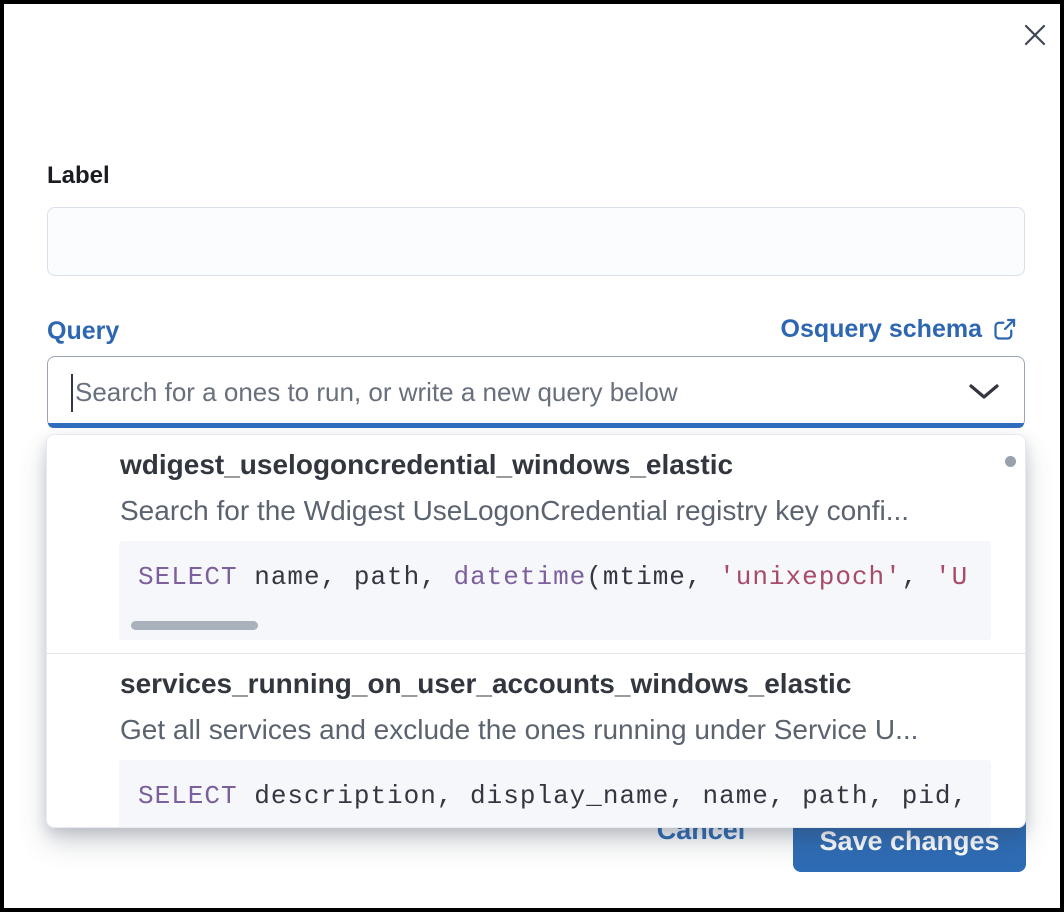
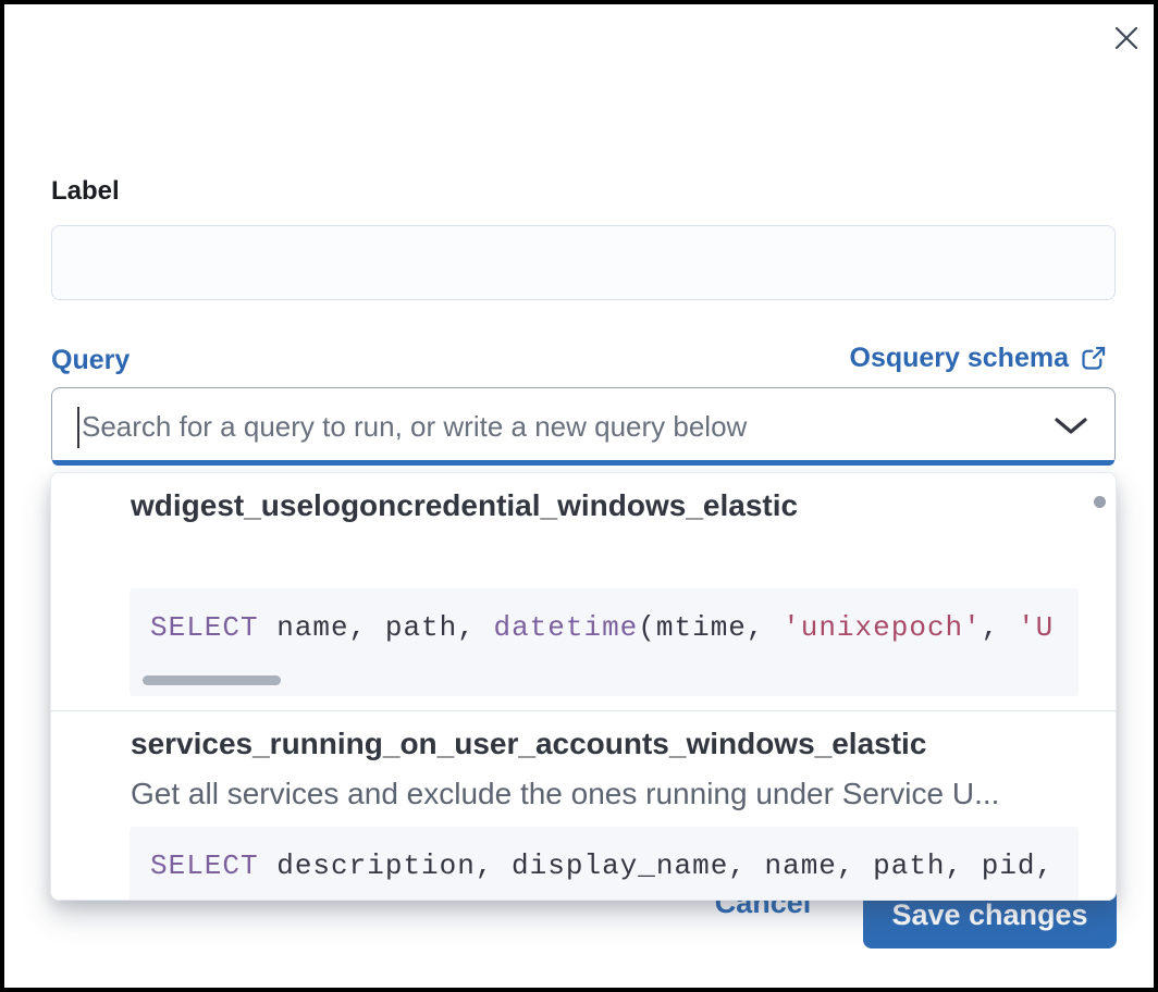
  Label
  Query
  Osquery schema
- Search for a ones to run, or write a new query below
+ Search for a query to run, or write a new query below
  wdigest_uselogoncredential_windows_elastic
- Search for the Wdigest UseLogonCredential registry key confi...
  SELECT name, path, datetime(mtime, 'unixepoch', 'U
  services_running_on_user_accounts_windows_elastic
  Get all services and exclude the ones running under Service U...
  SELECT description, display_name, name, path, pid,
  Cancel
  Save changes
